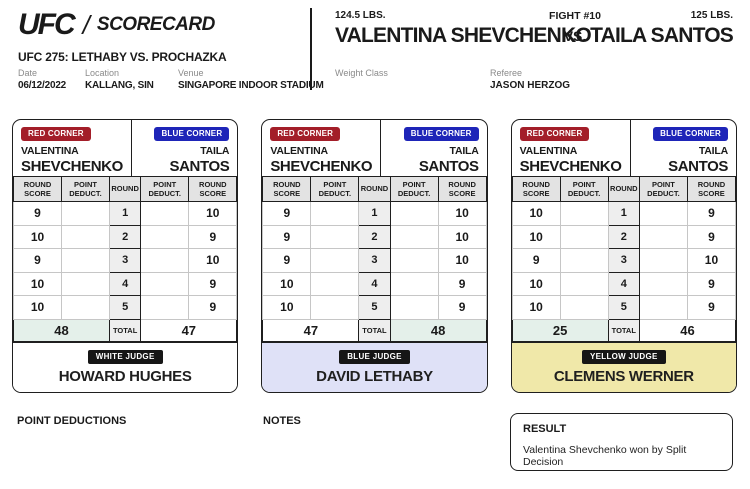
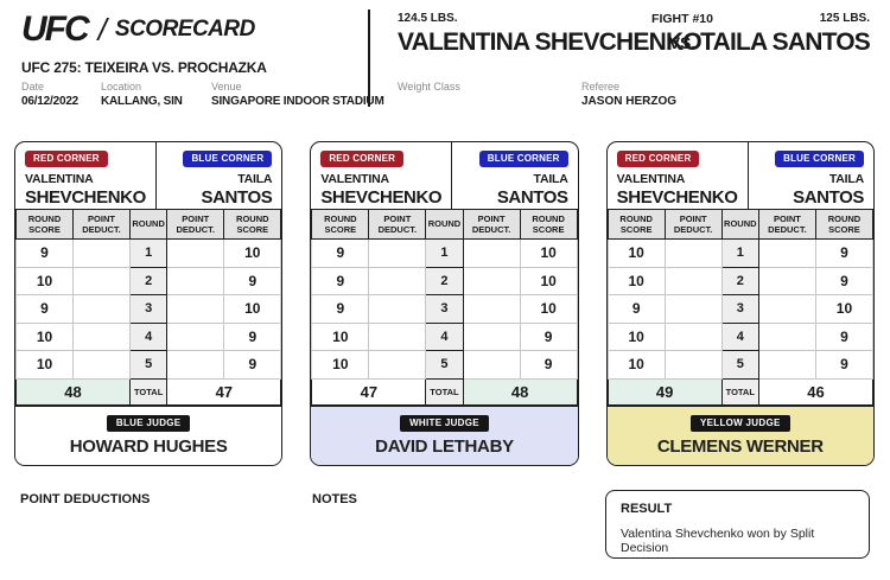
  UFC
  /
  SCORECARD
- UFC 275: LETHABY VS. PROCHAZKA
+ UFC 275: TEIXEIRA VS. PROCHAZKA
  Date
  06/12/2022
  Location
  KALLANG, SIN
  Venue
  SINGAPORE INDOOR STADIM
  124.5 LBS.
  VALENTINA SHEVCHENKO
  FIGHT #10
  VS.
  125 LBS.
  TAILA SANTOS
  Weight Class
  Referee
  JASON HERZOG
  RED CORNER
  VALENTINA
  SHEVCHENKO
  BLUE CORNER
  TAILA
  SANTOS
  ROUND SCORE	POINT DEDUCT.	ROUND	POINT DEDUCT.	ROUND SCORE
  9		1		10
  10		2		9
  9		3		10
  10		4		9
  10		5		9
  48	TOTAL	47
- WHITE JUDGE
+ BLUE JUDGE
  HOWARD HUGHES
  RED CORNER
  VALENTINA
  SHEVCHENKO
  BLUE CORNER
  TAILA
  SANTOS
  ROUND SCORE	POINT DEDUCT.	ROUND	POINT DEDUCT.	ROUND SCORE
  9		1		10
  9		2		10
  9		3		10
  10		4		9
  10		5		9
  47	TOTAL	48
- BLUE JUDGE
+ WHITE JUDGE
  DAVID LETHABY
  RED CORNER
  VALENTINA
  SHEVCHENKO
  BLUE CORNER
  TAILA
  SANTOS
  ROUND SCORE	POINT DEDUCT.	ROUND	POINT DEDUCT.	ROUND SCORE
  10		1		9
  10		2		9
  9		3		10
  10		4		9
  10		5		9
- 25	TOTAL	46
+ 49	TOTAL	46
  YELLOW JUDGE
  CLEMENS WERNER
  POINT DEDUCTIONS
  NOTES
  RESULT
  Valentina Shevchenko won by Split Decision
